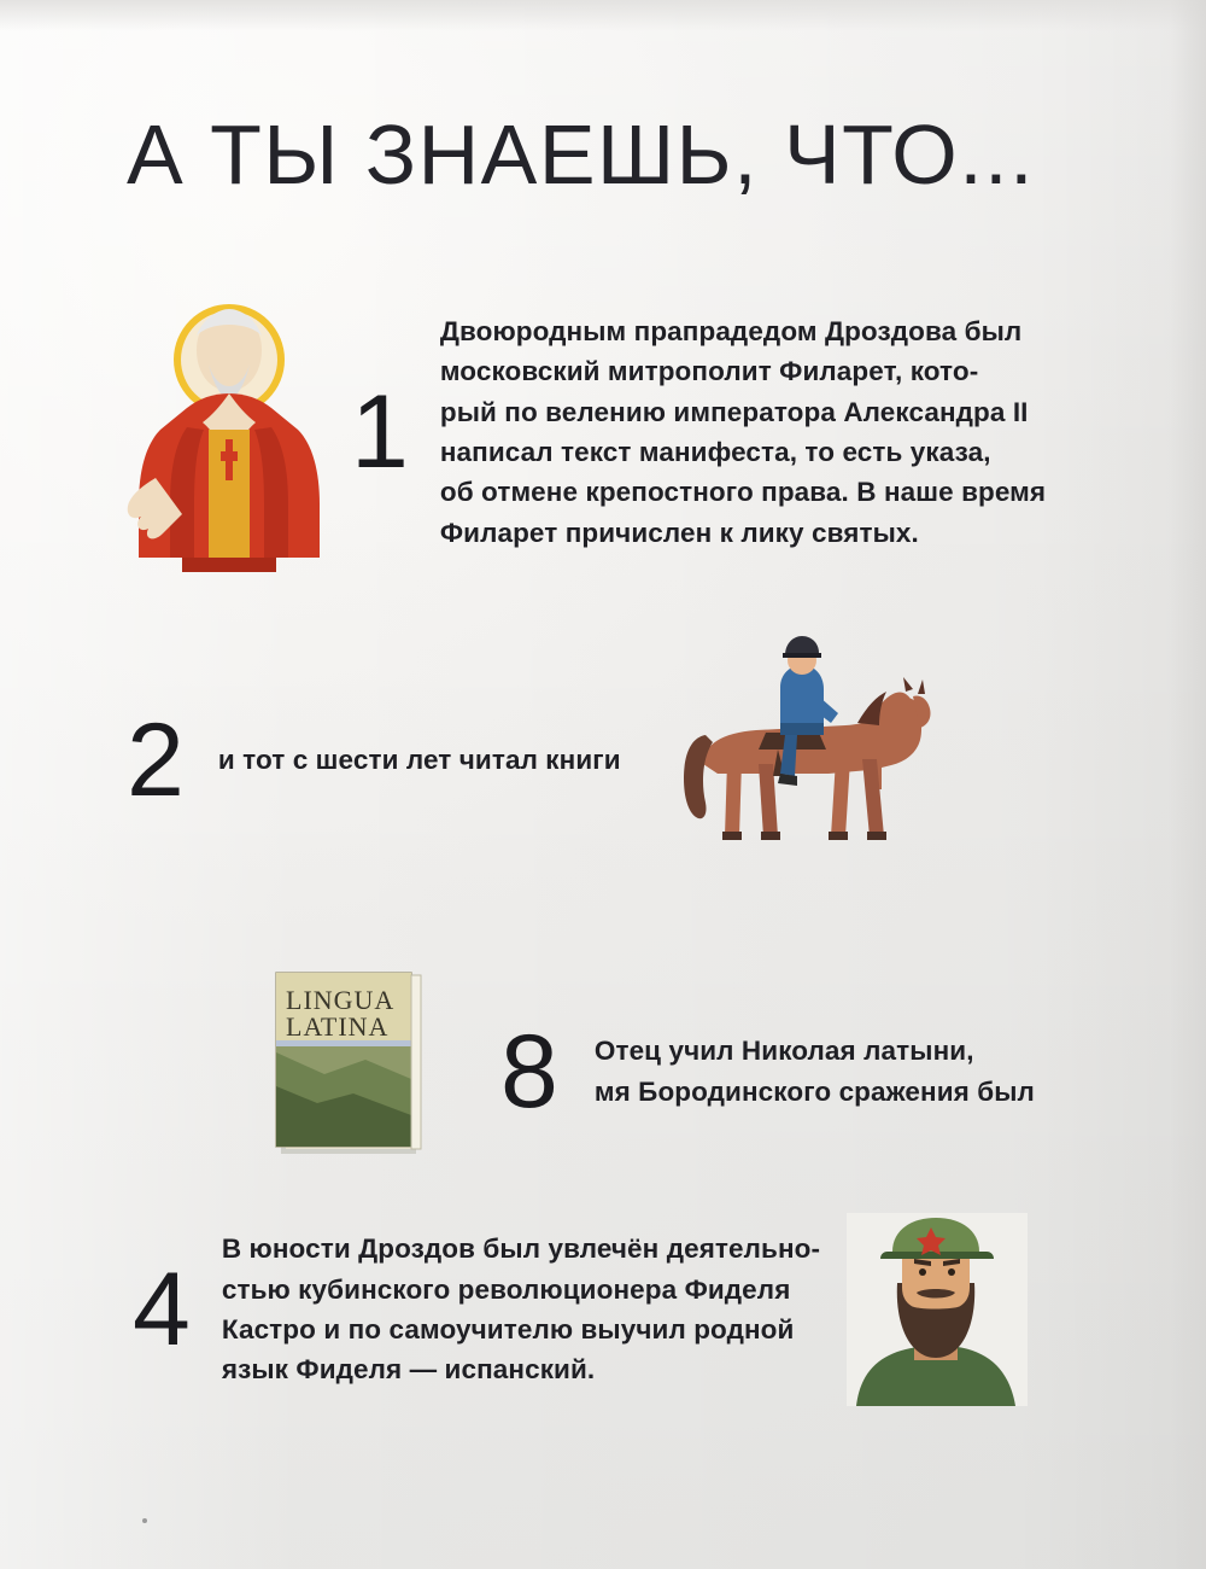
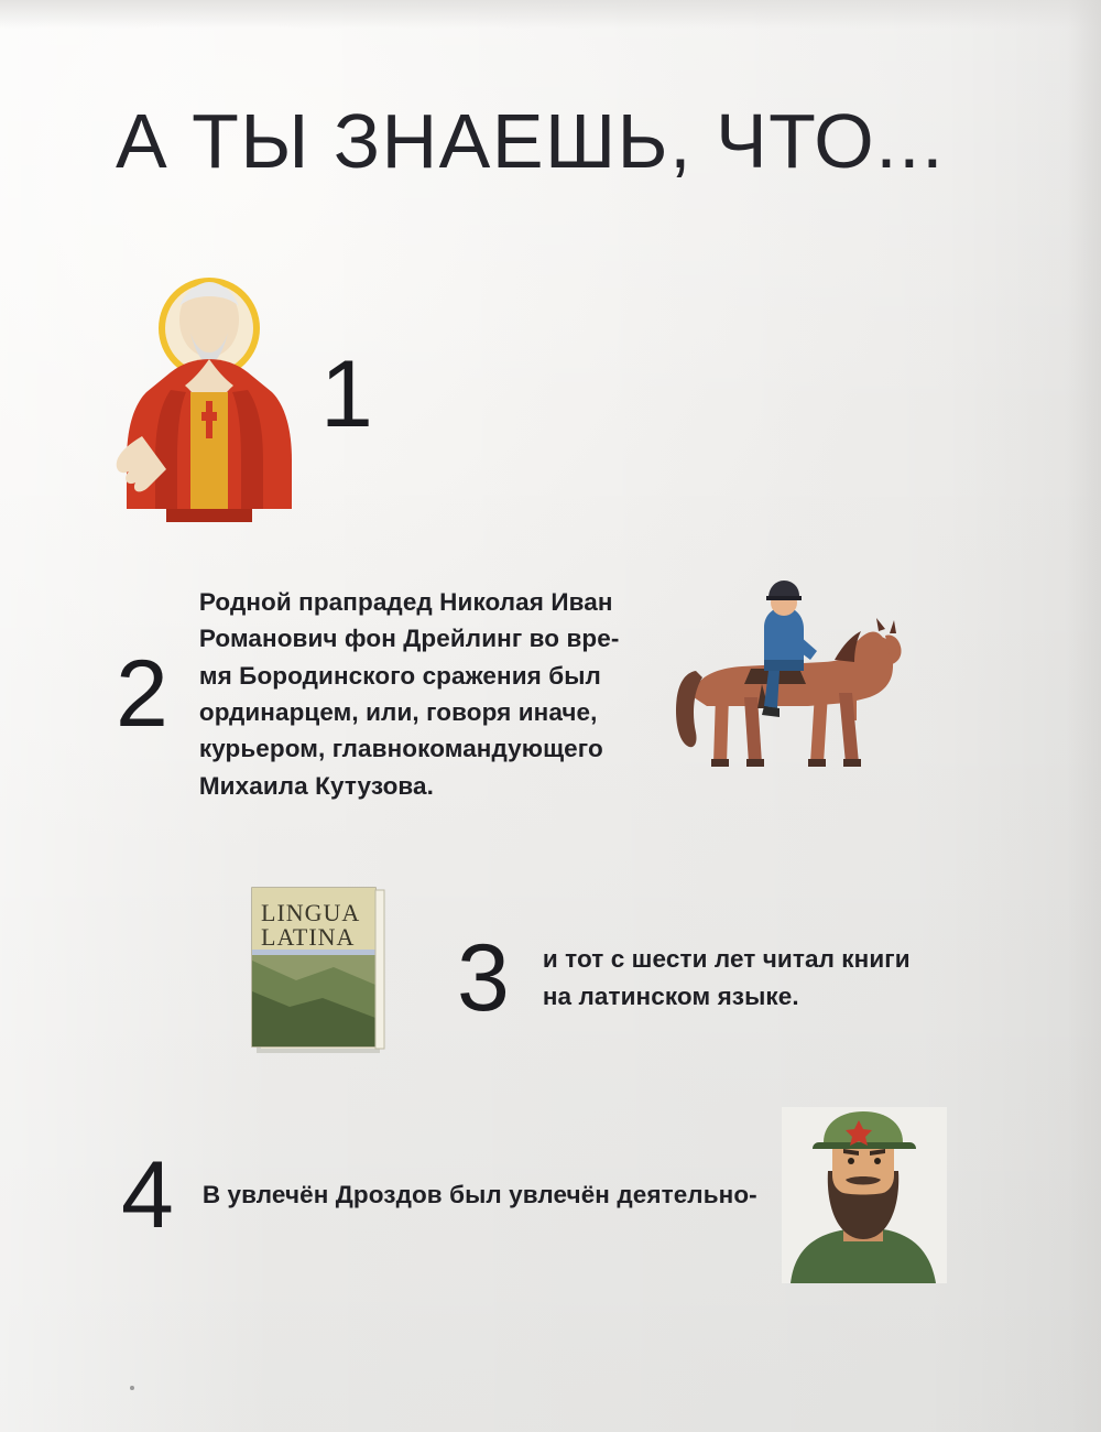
  А ТЫ ЗНАЕШЬ, ЧТО...
  1
- Двоюродным прапрадедом Дроздова был
- московский митрополит Филарет, кото-
- рый по велению императора Александра II
- написал текст манифеста, то есть указа,
- об отмене крепостного права. В наше время
- Филарет причислен к лику святых.
  2
+ Родной прапрадед Николая Иван
+ Романович фон Дрейлинг во вре-
- и тот с шести лет читал книги
+ мя Бородинского сражения был
+ ординарцем, или, говоря иначе,
+ курьером, главнокомандующего
+ Михаила Кутузова.
  LINGUA
  LATINA
- 8
+ 3
- Отец учил Николая латыни,
- мя Бородинского сражения был
+ и тот с шести лет читал книги
+ на латинском языке.
  4
- В юности Дроздов был увлечён деятельно-
+ В увлечён Дроздов был увлечён деятельно-
- стью кубинского революционера Фиделя
- Кастро и по самоучителю выучил родной
- язык Фиделя — испанский.
